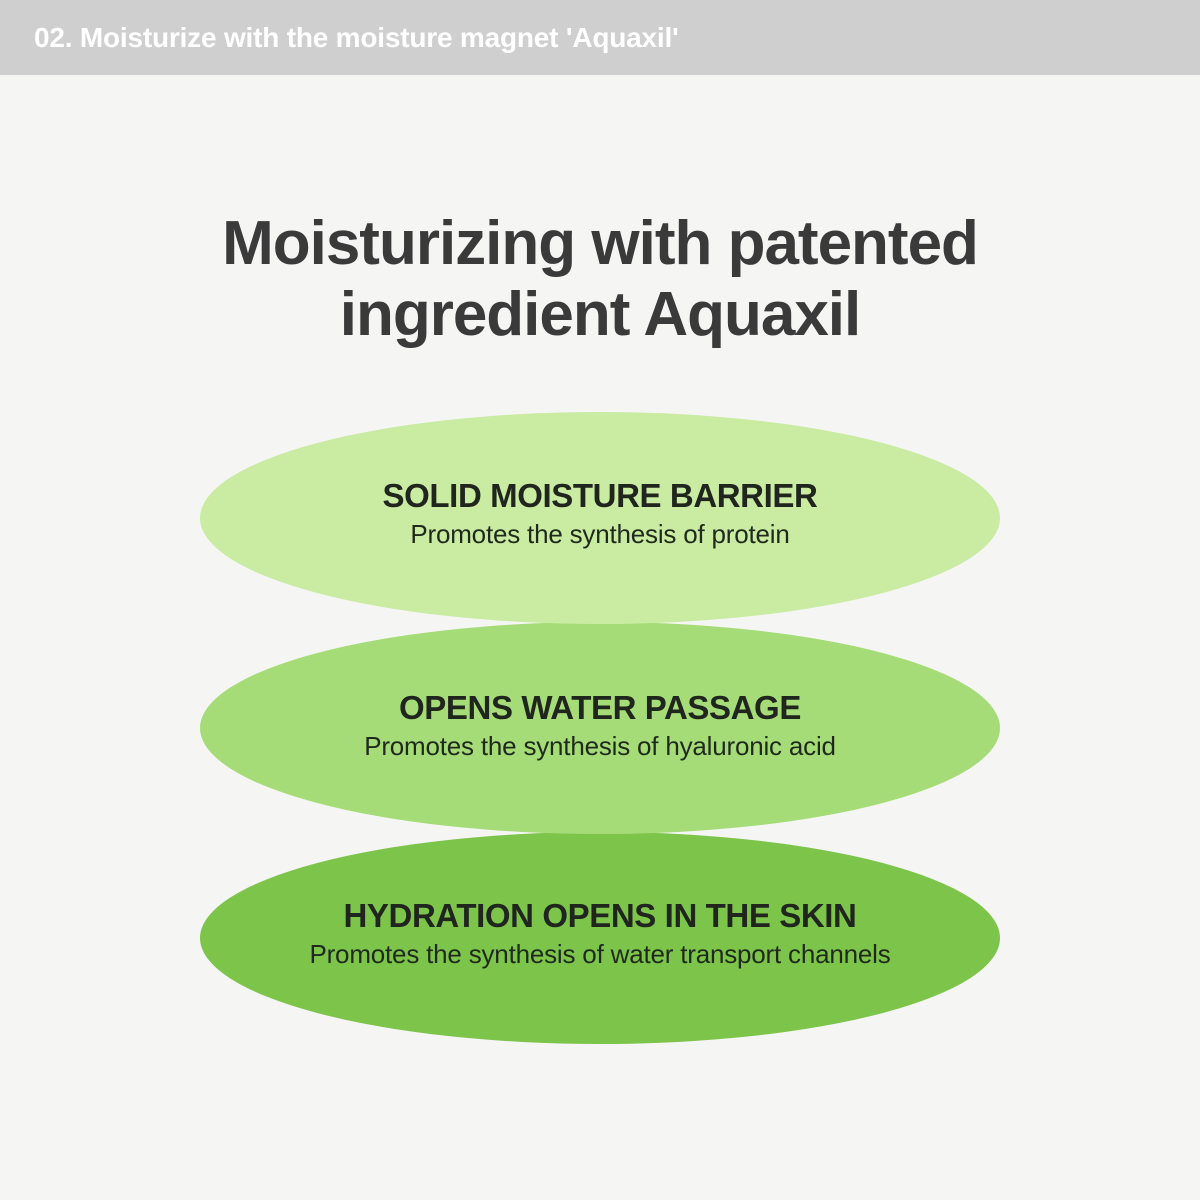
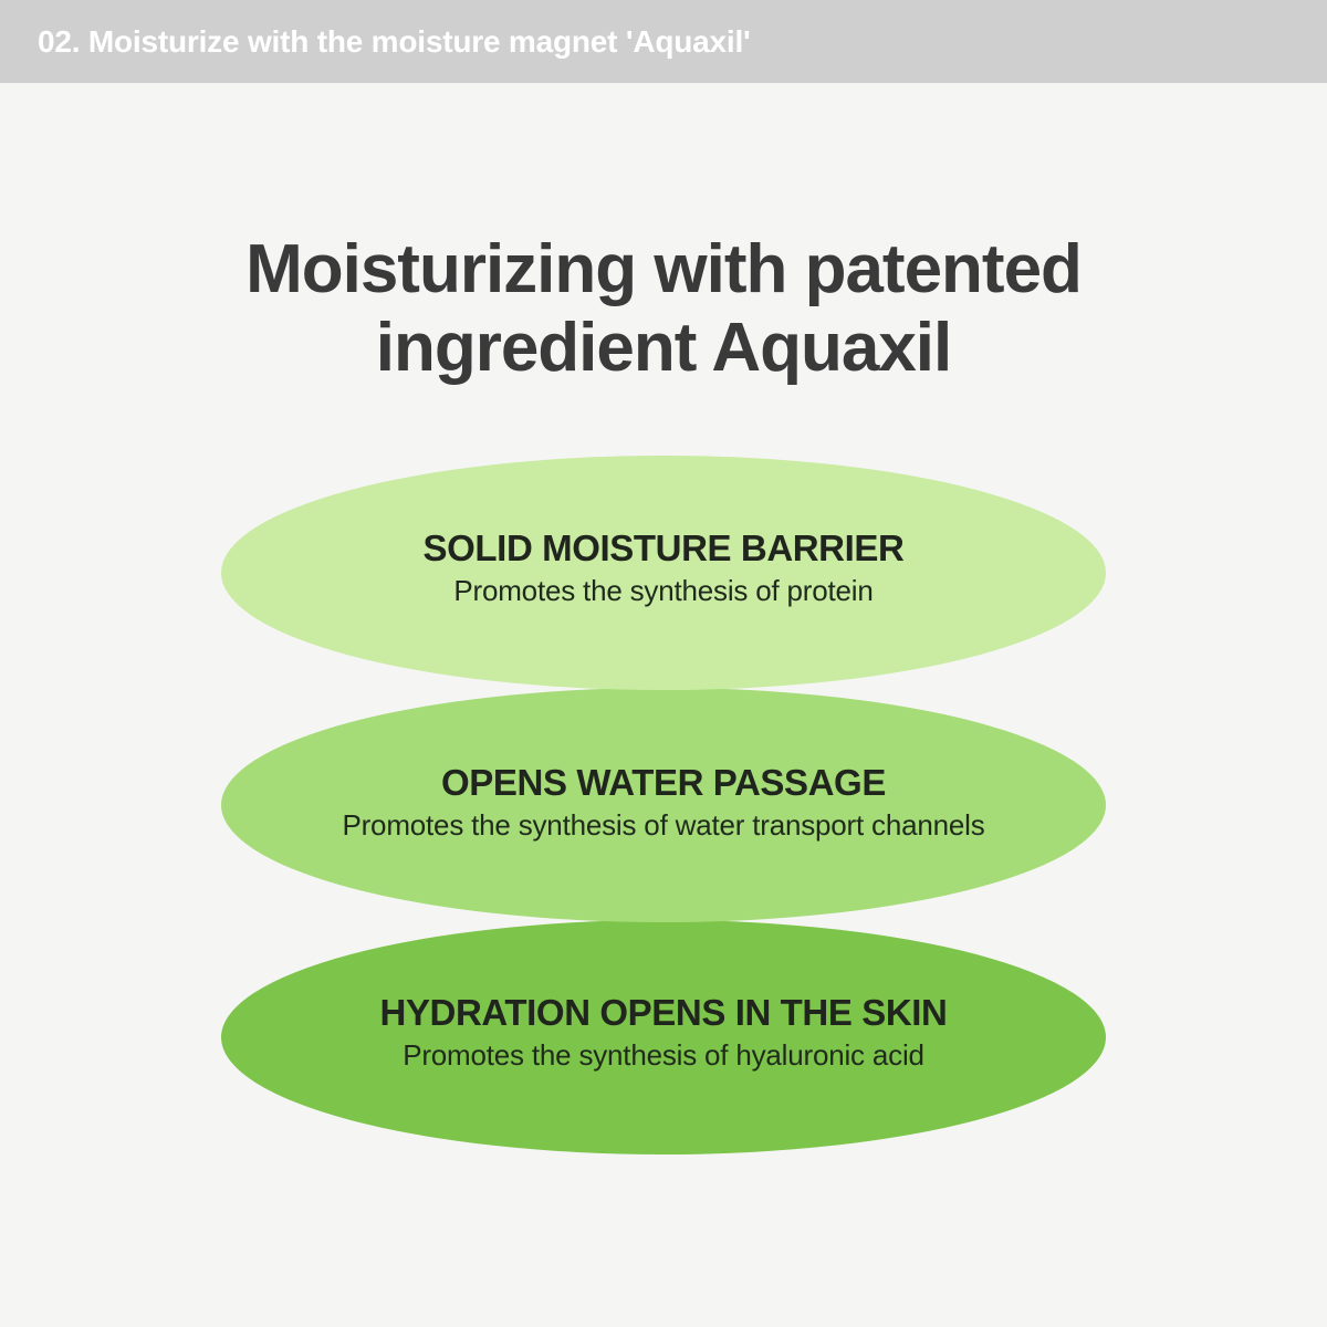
  02. Moisturize with the moisture magnet 'Aquaxil'
  Moisturizing with patented
  ingredient Aquaxil
  HYDRATION OPENS IN THE SKIN
- Promotes the synthesis of water transport channels
+ Promotes the synthesis of hyaluronic acid
  OPENS WATER PASSAGE
- Promotes the synthesis of hyaluronic acid
+ Promotes the synthesis of water transport channels
  SOLID MOISTURE BARRIER
  Promotes the synthesis of protein
